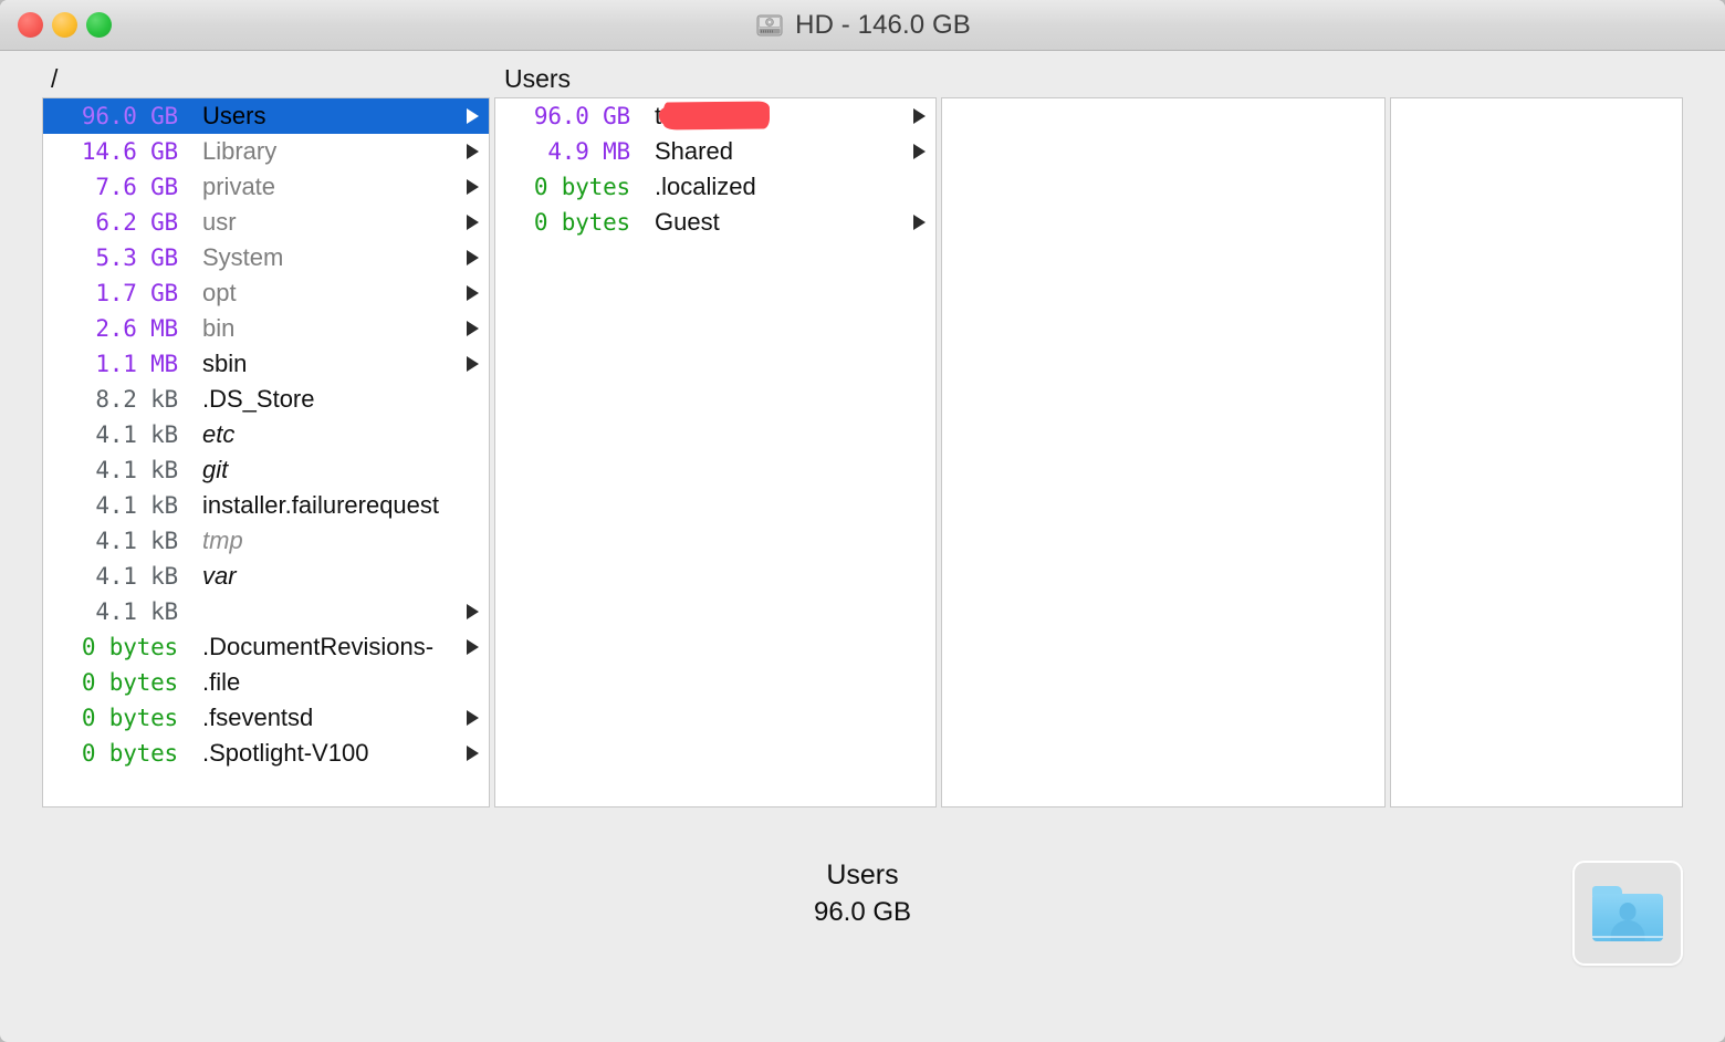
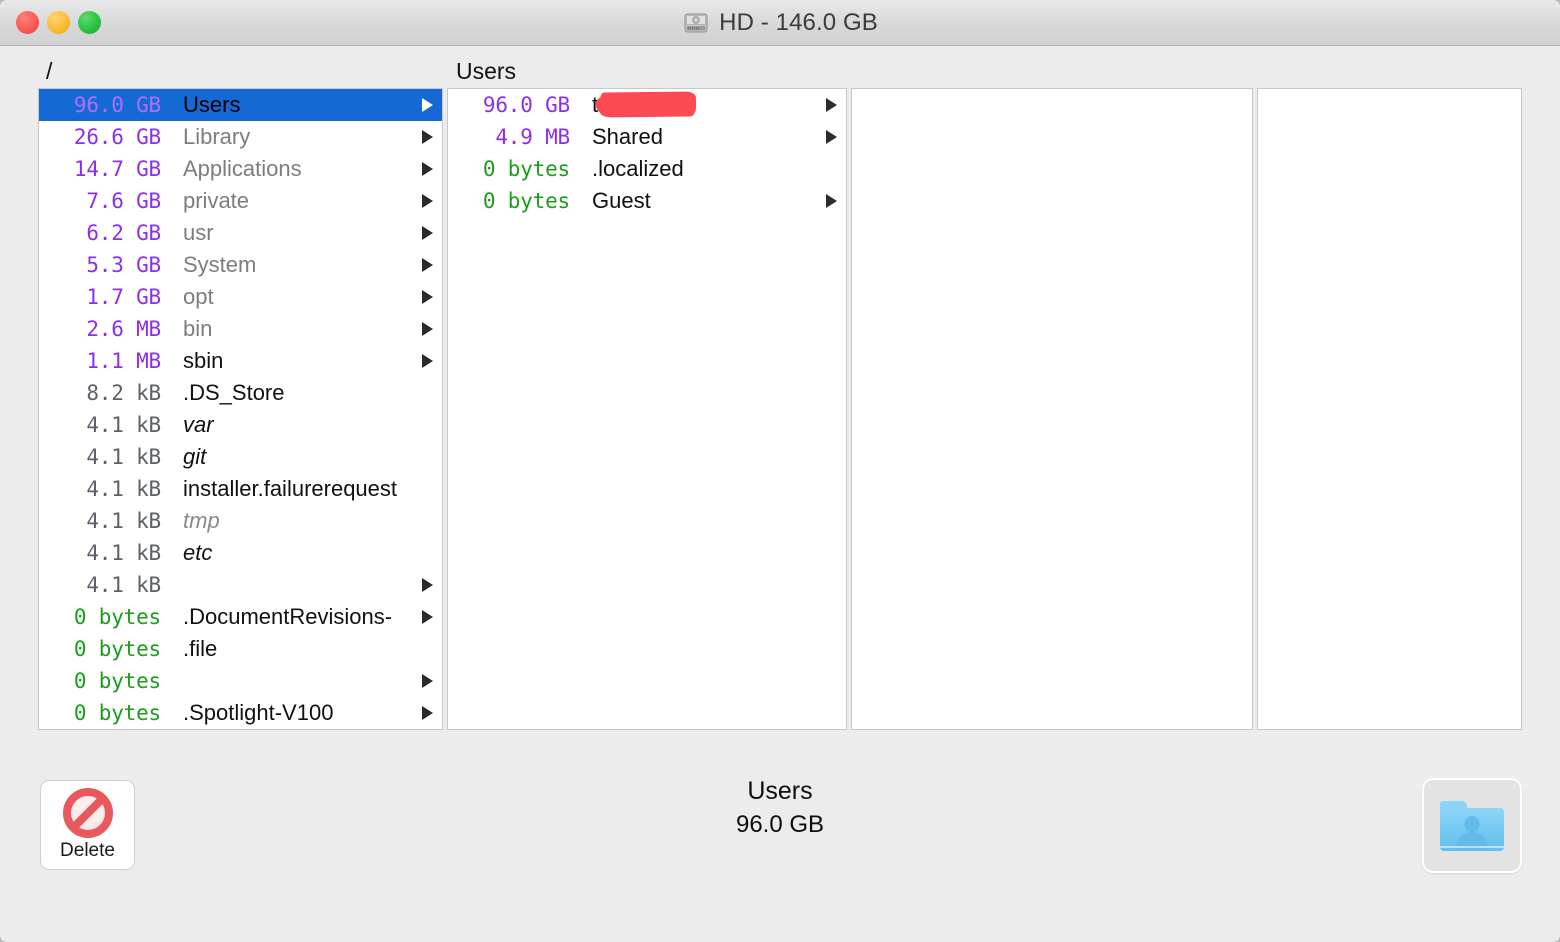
  HD - 146.0 GB
  /
  Users
  96.0 GB
  Users
- 14.6 GB
+ 26.6 GB
  Library
+ 14.7 GB
+ Applications
  7.6 GB
  private
  6.2 GB
  usr
  5.3 GB
  System
  1.7 GB
  opt
  2.6 MB
  bin
  1.1 MB
  sbin
  8.2 kB
  .DS_Store
  4.1 kB
- etc
+ var
  4.1 kB
  git
  4.1 kB
  installer.failurerequest
  4.1 kB
  tmp
  4.1 kB
- var
+ etc
  4.1 kB
  0 bytes
  .DocumentRevisions-
  0 bytes
  .file
  0 bytes
- .fseventsd
  0 bytes
  .Spotlight-V100
  96.0 GB
  4.9 MB
  Shared
  0 bytes
  .localized
  0 bytes
  Guest
+ Delete
  Users
  96.0 GB
